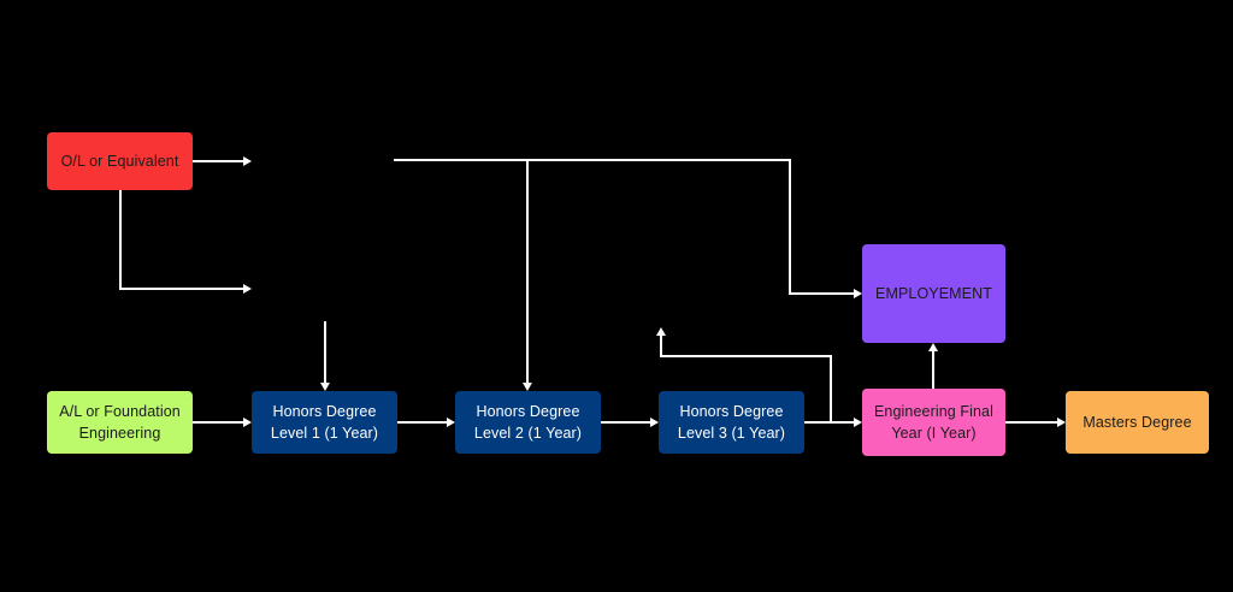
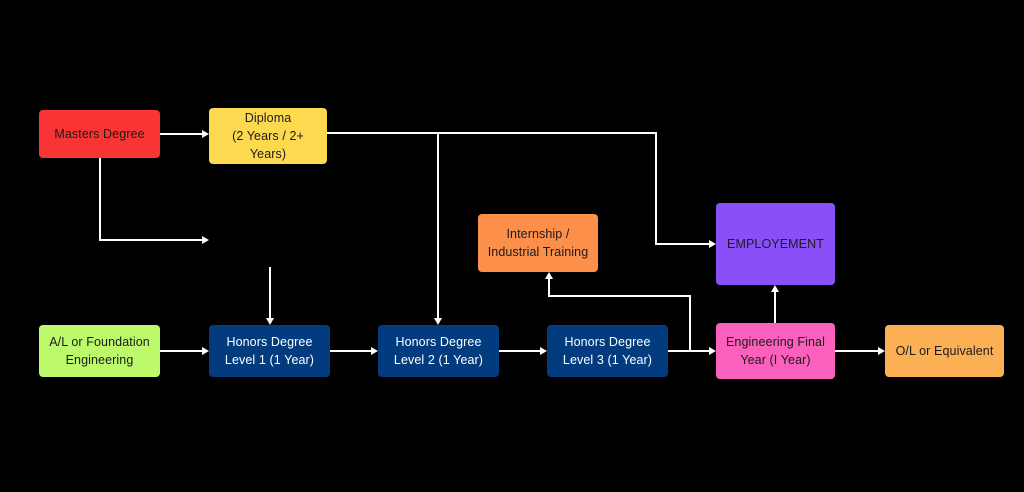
- O/L or Equivalent
+ Masters Degree
+ Diploma
+ (2 Years / 2+ Years)
+ Internship /
+ Industrial Training
  EMPLOYEMENT
  A/L or Foundation
  Engineering
  Honors Degree
  Level 1 (1 Year)
  Honors Degree
  Level 2 (1 Year)
  Honors Degree
  Level 3 (1 Year)
  Engineering Final
  Year (I Year)
- Masters Degree
+ O/L or Equivalent
